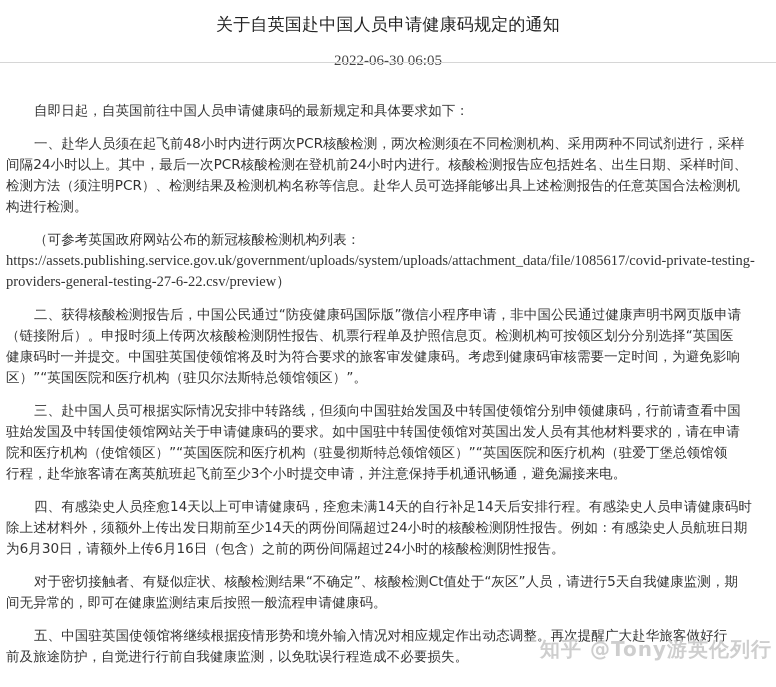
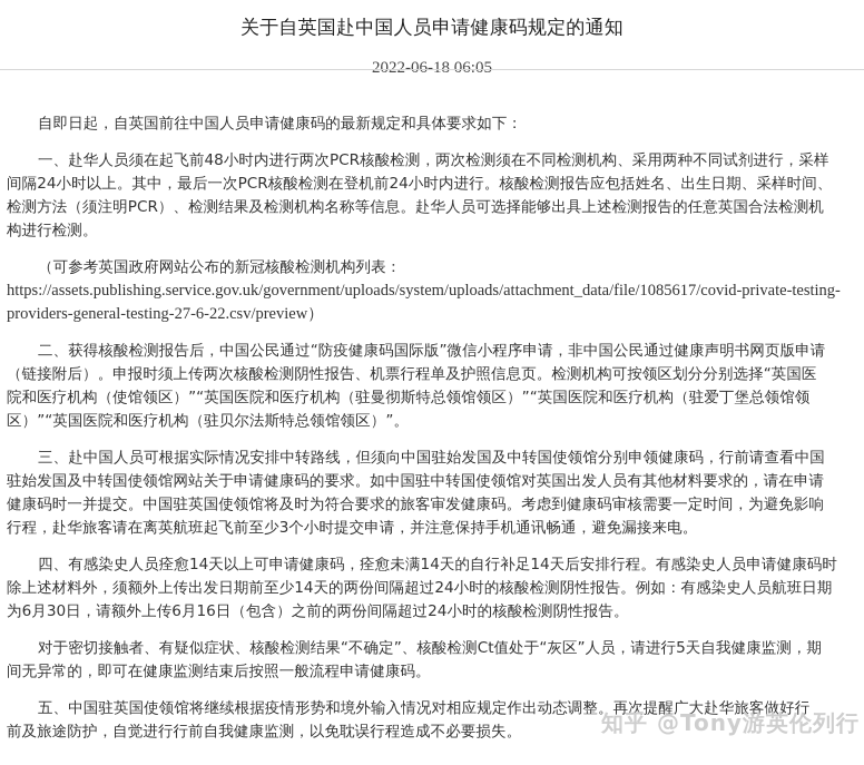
  关于自英国赴中国人员申请健康码规定的通知
- 2022-06-30 06:05
+ 2022-06-18 06:05
  自即日起，自英国前往中国人员申请健康码的最新规定和具体要求如下：
  一、赴华人员须在起飞前48小时内进行两次PCR核酸检测，两次检测须在不同检测机构、采用两种不同试剂进行，采样
  间隔24小时以上。其中，最后一次PCR核酸检测在登机前24小时内进行。核酸检测报告应包括姓名、出生日期、采样时间、
  检测方法（须注明PCR）、检测结果及检测机构名称等信息。赴华人员可选择能够出具上述检测报告的任意英国合法检测机
  构进行检测。
  （可参考英国政府网站公布的新冠核酸检测机构列表：
  https://assets.publishing.service.gov.uk/government/uploads/system/uploads/attachment_data/file/1085617/covid-private-testing-
  providers-general-testing-27-6-22.csv/preview）
  二、获得核酸检测报告后，中国公民通过“防疫健康码国际版”微信小程序申请，非中国公民通过健康声明书网页版申请
  （链接附后）。申报时须上传两次核酸检测阴性报告、机票行程单及护照信息页。检测机构可按领区划分分别选择“英国医
- 健康码时一并提交。中国驻英国使领馆将及时为符合要求的旅客审发健康码。考虑到健康码审核需要一定时间，为避免影响
+ 院和医疗机构（使馆领区）”“英国医院和医疗机构（驻曼彻斯特总领馆领区）”“英国医院和医疗机构（驻爱丁堡总领馆领
  区）”“英国医院和医疗机构（驻贝尔法斯特总领馆领区）”。
  三、赴中国人员可根据实际情况安排中转路线，但须向中国驻始发国及中转国使领馆分别申领健康码，行前请查看中国
  驻始发国及中转国使领馆网站关于申请健康码的要求。如中国驻中转国使领馆对英国出发人员有其他材料要求的，请在申请
- 院和医疗机构（使馆领区）”“英国医院和医疗机构（驻曼彻斯特总领馆领区）”“英国医院和医疗机构（驻爱丁堡总领馆领
+ 健康码时一并提交。中国驻英国使领馆将及时为符合要求的旅客审发健康码。考虑到健康码审核需要一定时间，为避免影响
  行程，赴华旅客请在离英航班起飞前至少3个小时提交申请，并注意保持手机通讯畅通，避免漏接来电。
  四、有感染史人员痊愈14天以上可申请健康码，痊愈未满14天的自行补足14天后安排行程。有感染史人员申请健康码时
  除上述材料外，须额外上传出发日期前至少14天的两份间隔超过24小时的核酸检测阴性报告。例如：有感染史人员航班日期
  为6月30日，请额外上传6月16日（包含）之前的两份间隔超过24小时的核酸检测阴性报告。
  对于密切接触者、有疑似症状、核酸检测结果“不确定”、核酸检测Ct值处于“灰区”人员，请进行5天自我健康监测，期
  间无异常的，即可在健康监测结束后按照一般流程申请健康码。
  五、中国驻英国使领馆将继续根据疫情形势和境外输入情况对相应规定作出动态调整。再次提醒广大赴华旅客做好行
  前及旅途防护，自觉进行行前自我健康监测，以免耽误行程造成不必要损失。
  知乎 @Tony游英伦列行
